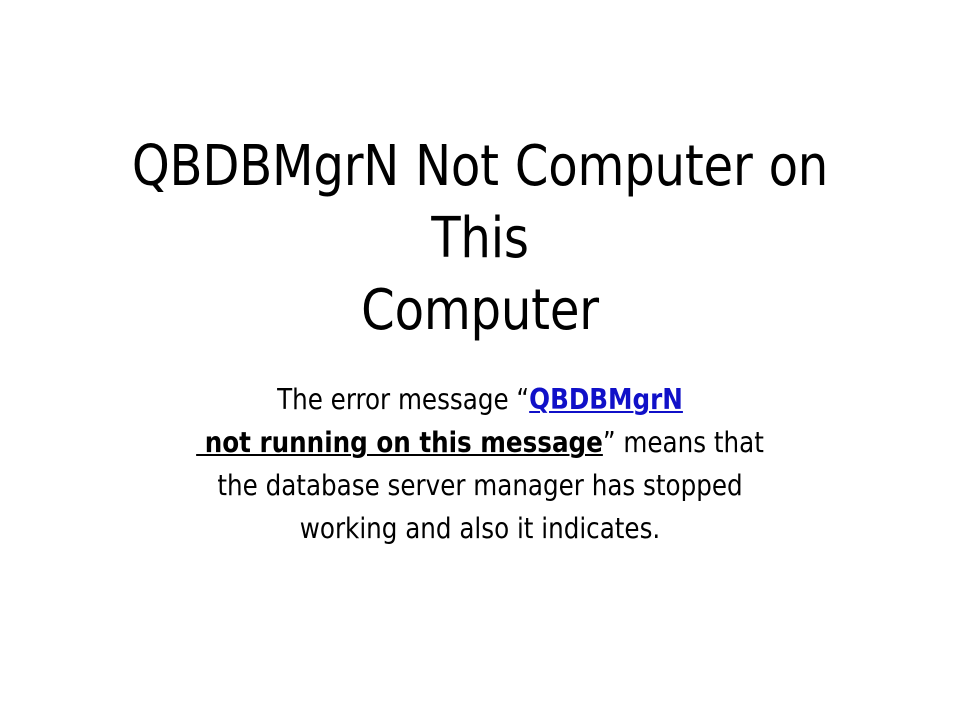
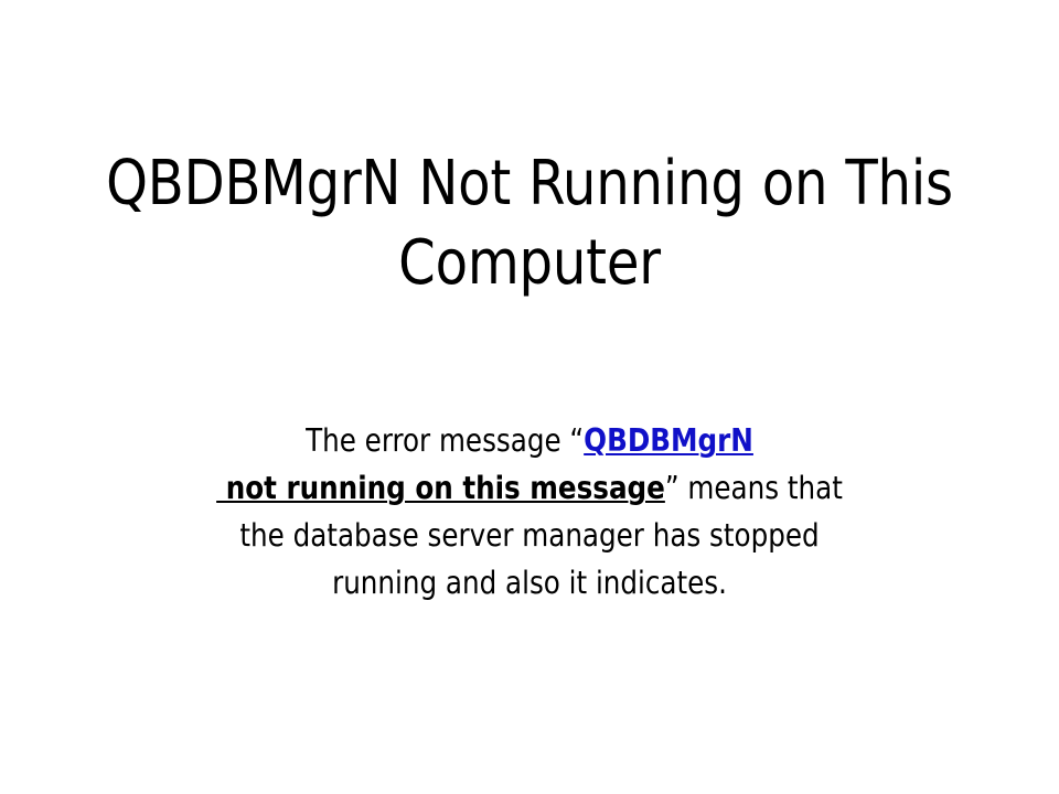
- QBDBMgrN Not Computer on This
+ QBDBMgrN Not Running on This
  Computer
  The error message “QBDBMgrN
  not running on this message” means that
  the database server manager has stopped
- working and also it indicates.
+ running and also it indicates.
